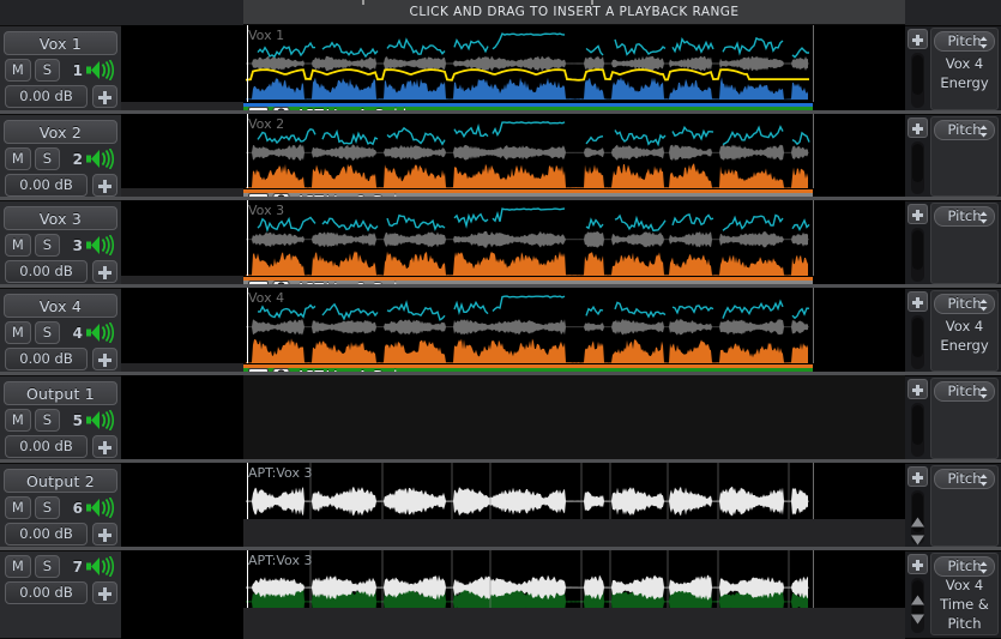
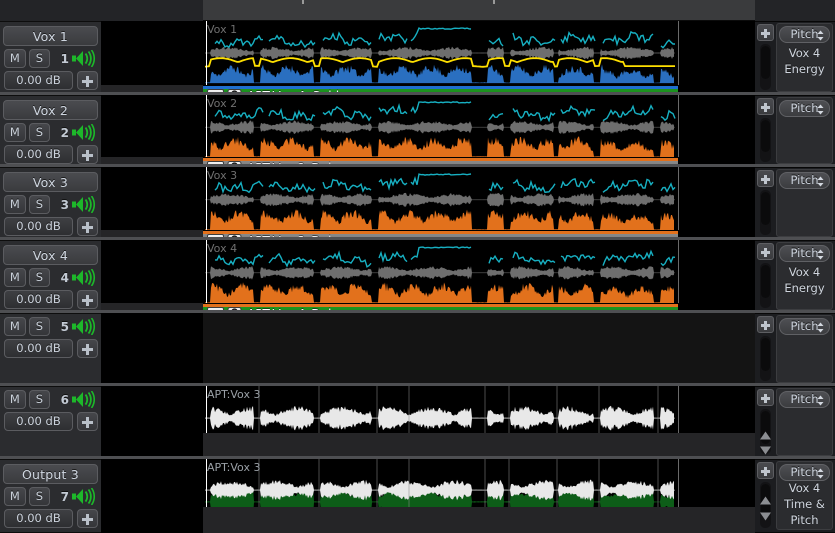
  Vox 1
  M
  S
  1
  0.00 dB
  Vox 2
  M
  S
  2
  0.00 dB
  Vox 3
  M
  S
  3
  0.00 dB
  Vox 4
  M
  S
  4
  0.00 dB
- Output 1
  M
  S
  5
  0.00 dB
- Output 2
  M
  S
  6
  0.00 dB
+ Output 3
  M
  S
  7
  0.00 dB
- CLICK AND DRAG TO INSERT A PLAYBACK RANGE
  Pitch
  Vox 4
  Energy
  Pitch
  Pitch
  Pitch
  Vox 4
  Energy
  Pitch
  Pitch
  Pitch
  Vox 4
  Time &
  Pitch
  Vox 1
  Vox 2
  Vox 3
  Vox 4
  APT:Vox 3
  APT:Vox 3
